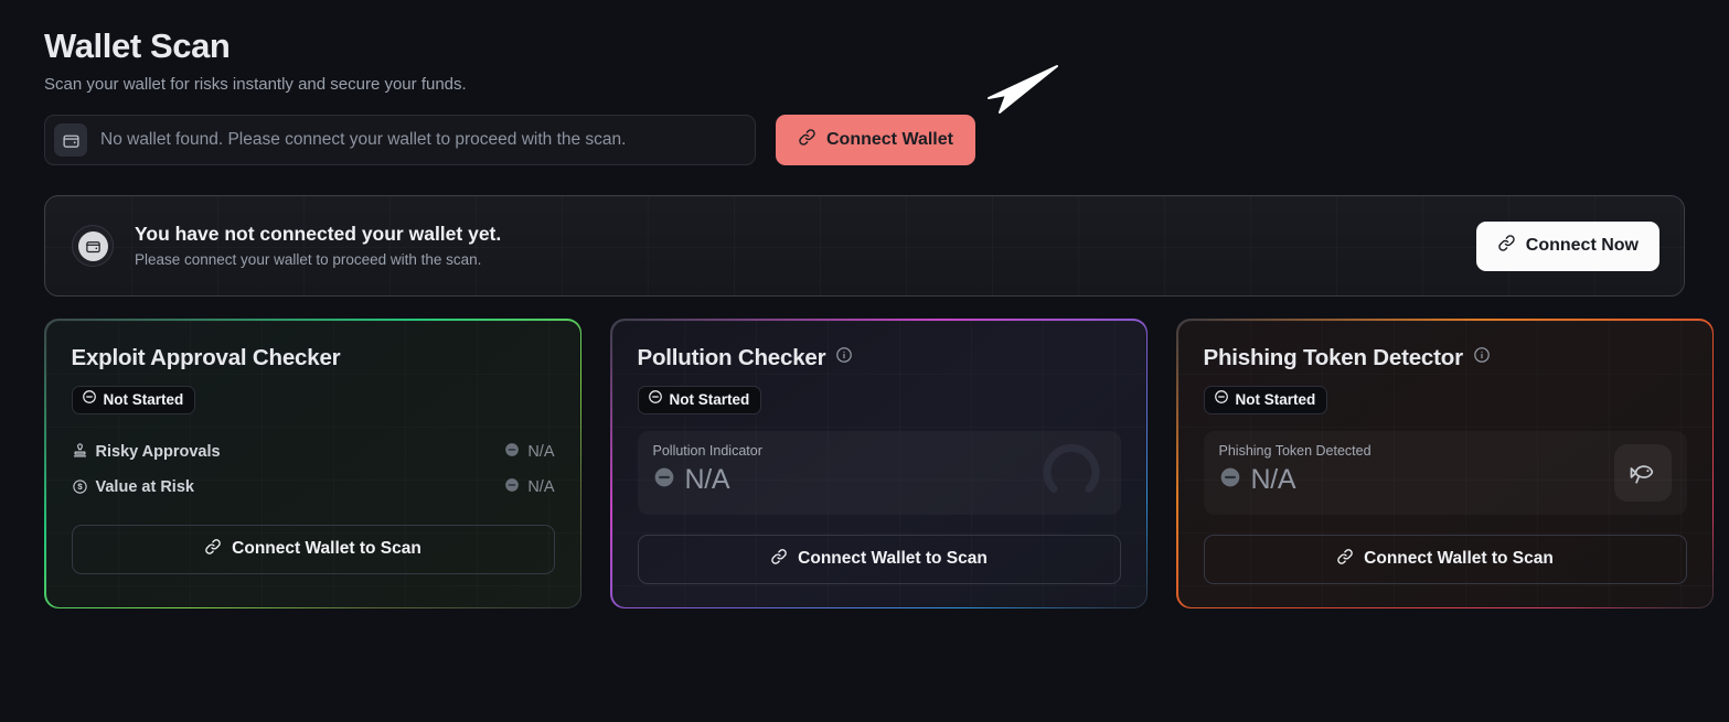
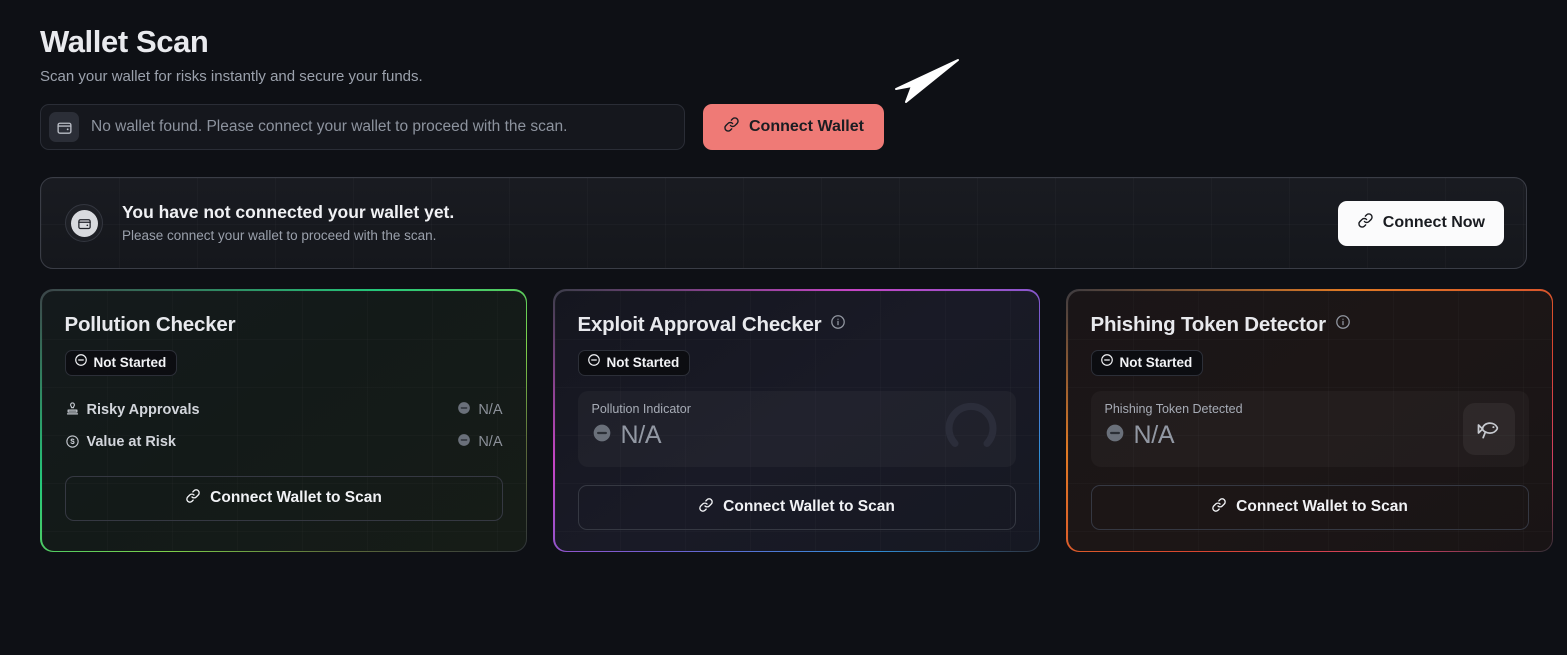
  Wallet Scan
  Scan your wallet for risks instantly and secure your funds.
  No wallet found. Please connect your wallet to proceed with the scan.
  Connect Wallet
  You have not connected your wallet yet.
  Please connect your wallet to proceed with the scan.
  Connect Now
- Exploit Approval Checker
+ Pollution Checker
  Not Started
  Risky Approvals
  N/A
  Value at Risk
  N/A
  Connect Wallet to Scan
- Pollution Checker
+ Exploit Approval Checker
  Not Started
  Pollution Indicator
  N/A
  Connect Wallet to Scan
  Phishing Token Detector
  Not Started
  Phishing Token Detected
  N/A
  Connect Wallet to Scan
